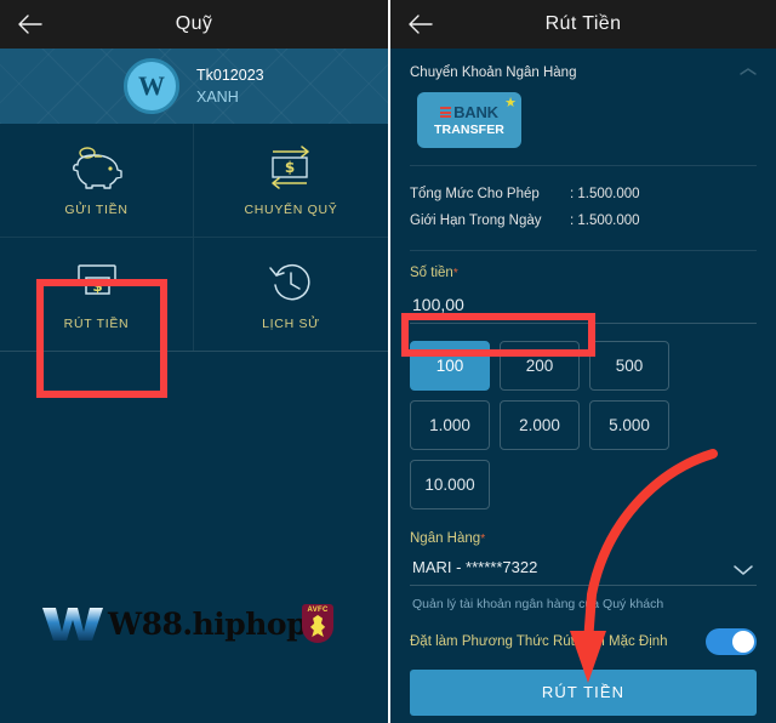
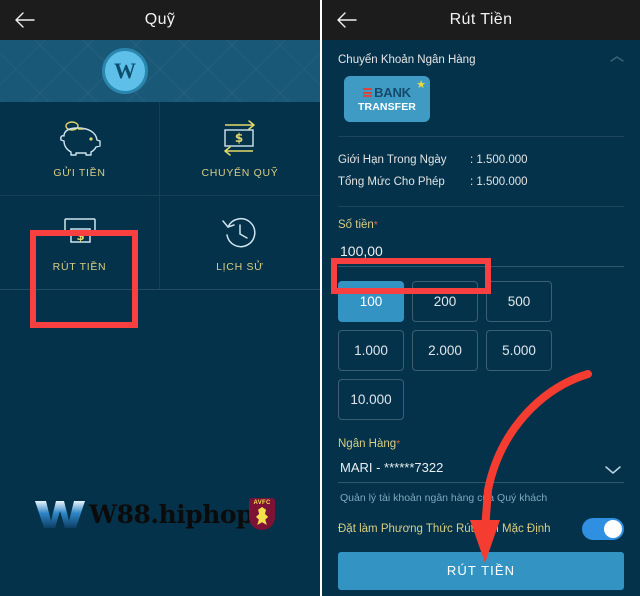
  Quỹ
  W
- Tk012023
- XANH
  GỬI TIỀN
  $
  CHUYỂN QUỸ
  $
  RÚT TIỀN
  LỊCH SỬ
  W88.hiphop
  Rút Tiền
  Chuyển Khoản Ngân Hàng
  ★
  BANK
  TRANSFER
- Tổng Mức Cho Phép
+ Giới Hạn Trong Ngày
  : 1.500.000
- Giới Hạn Trong Ngày
+ Tổng Mức Cho Phép
  : 1.500.000
  Số tiền*
  100,00
  100
  200
  500
  1.000
  2.000
  5.000
  10.000
  Ngân Hàng*
  MARI - ******7322
  Quản lý tài khoản ngân hàng c Quý khách
  Đặt làm Phương Thức Rút Mặc Định
  RÚT TIỀN
